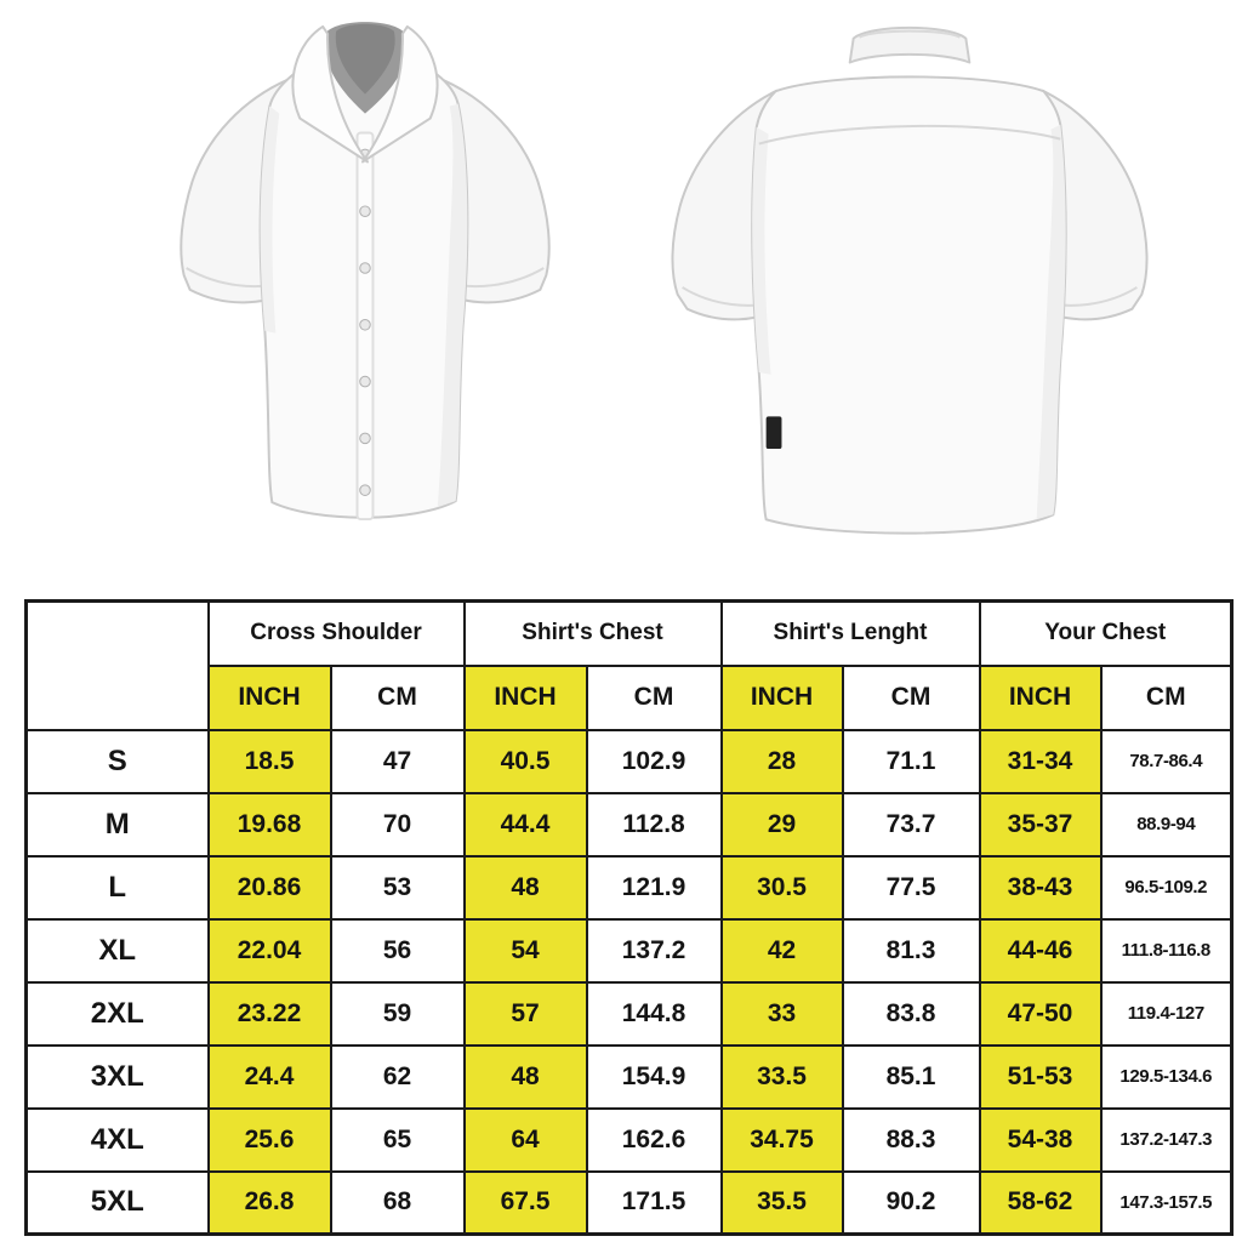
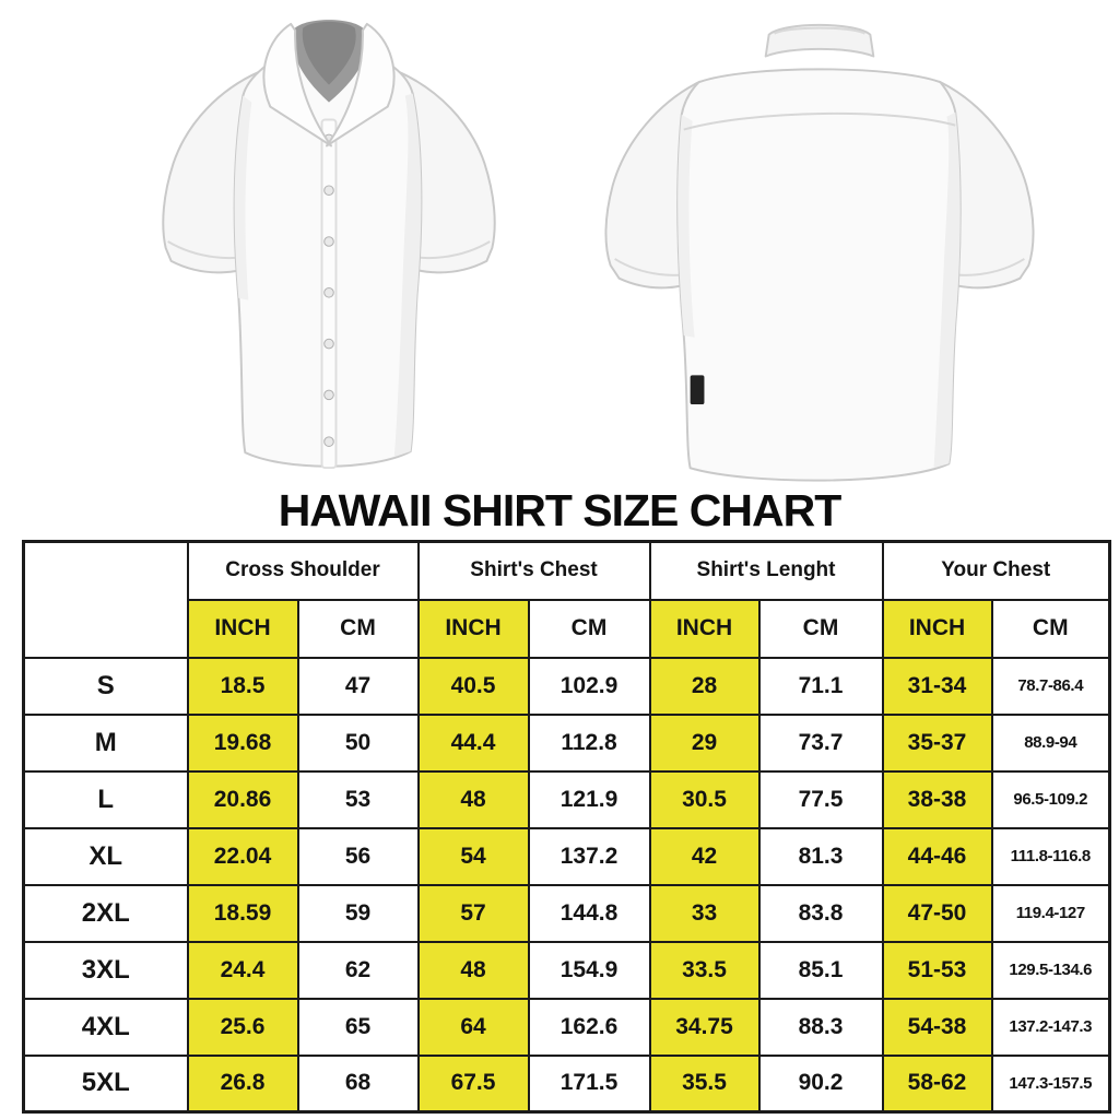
+ HAWAII SHIRT SIZE CHART
  	Cross Shoulder	Shirt's Chest	Shirt's Lenght	Your Chest
  INCH	CM	INCH	CM	INCH	CM	INCH	CM
  S	18.5	47	40.5	102.9	28	71.1	31-34	78.7-86.4
- M	19.68	70	44.4	112.8	29	73.7	35-37	88.9-94
+ M	19.68	50	44.4	112.8	29	73.7	35-37	88.9-94
- L	20.86	53	48	121.9	30.5	77.5	38-43	96.5-109.2
+ L	20.86	53	48	121.9	30.5	77.5	38-38	96.5-109.2
  XL	22.04	56	54	137.2	42	81.3	44-46	111.8-116.8
- 2XL	23.22	59	57	144.8	33	83.8	47-50	119.4-127
+ 2XL	18.59	59	57	144.8	33	83.8	47-50	119.4-127
  3XL	24.4	62	48	154.9	33.5	85.1	51-53	129.5-134.6
  4XL	25.6	65	64	162.6	34.75	88.3	54-38	137.2-147.3
  5XL	26.8	68	67.5	171.5	35.5	90.2	58-62	147.3-157.5
